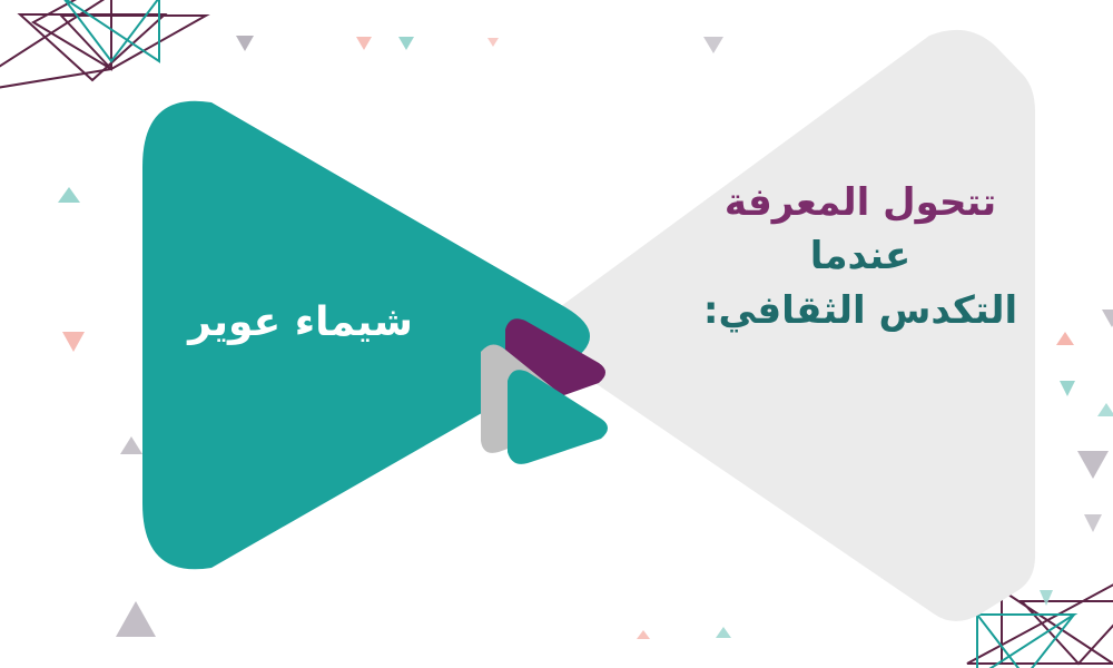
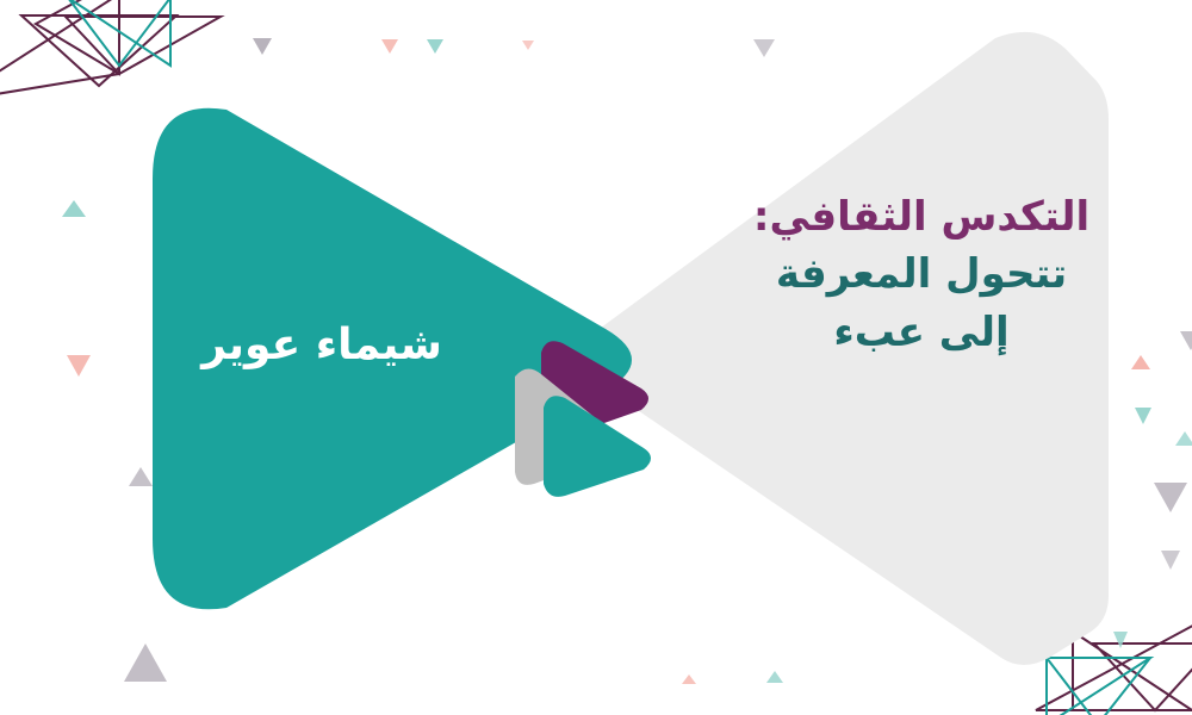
  شيماء عوير
- تتحول المعرفة
+ التكدس الثقافي:
- عندما
- التكدس الثقافي:
+ تتحول المعرفة
+ إلى عبء
